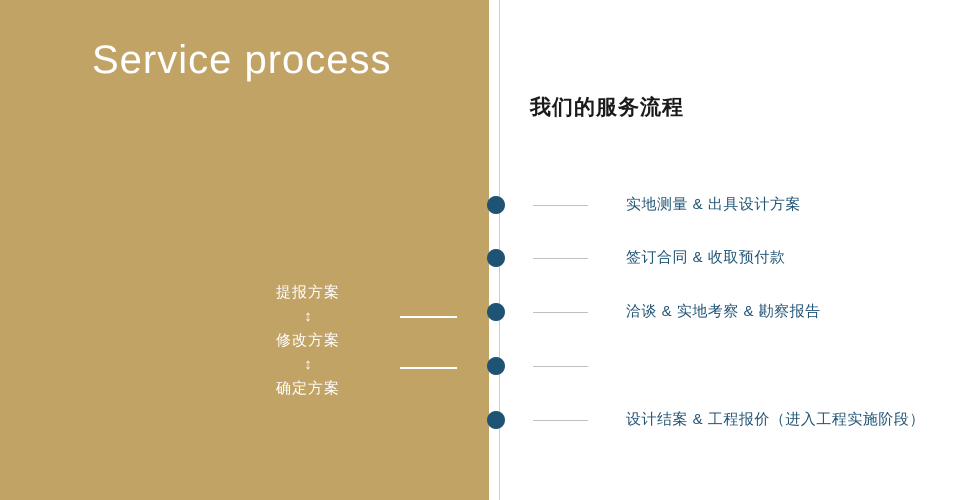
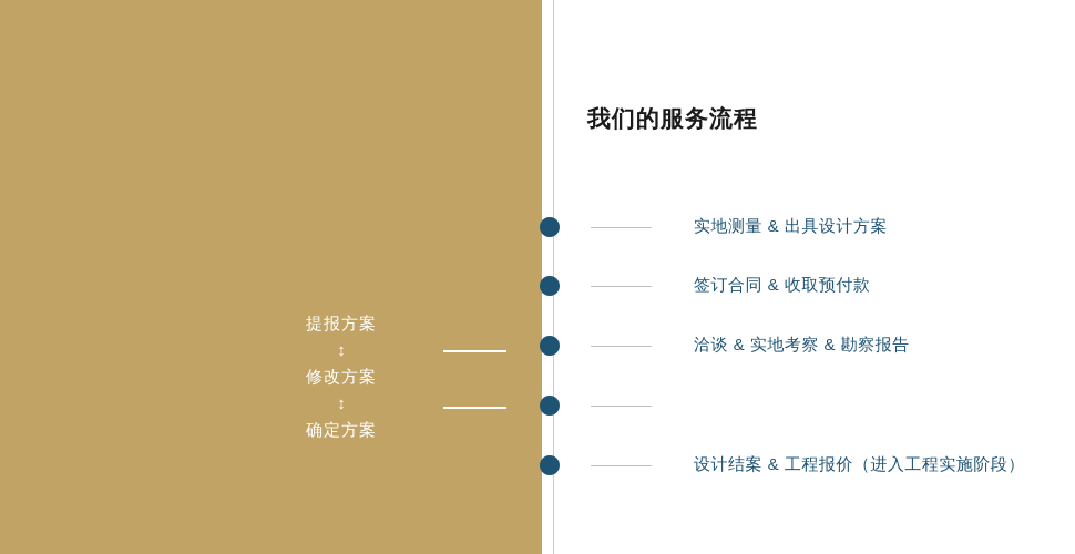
- Service process
  提报方案
  ↕
  修改方案
  ↕
  确定方案
  我们的服务流程
  实地测量 & 出具设计方案
  签订合同 & 收取预付款
  洽谈 & 实地考察 & 勘察报告
  设计结案 & 工程报价（进入工程实施阶段）
